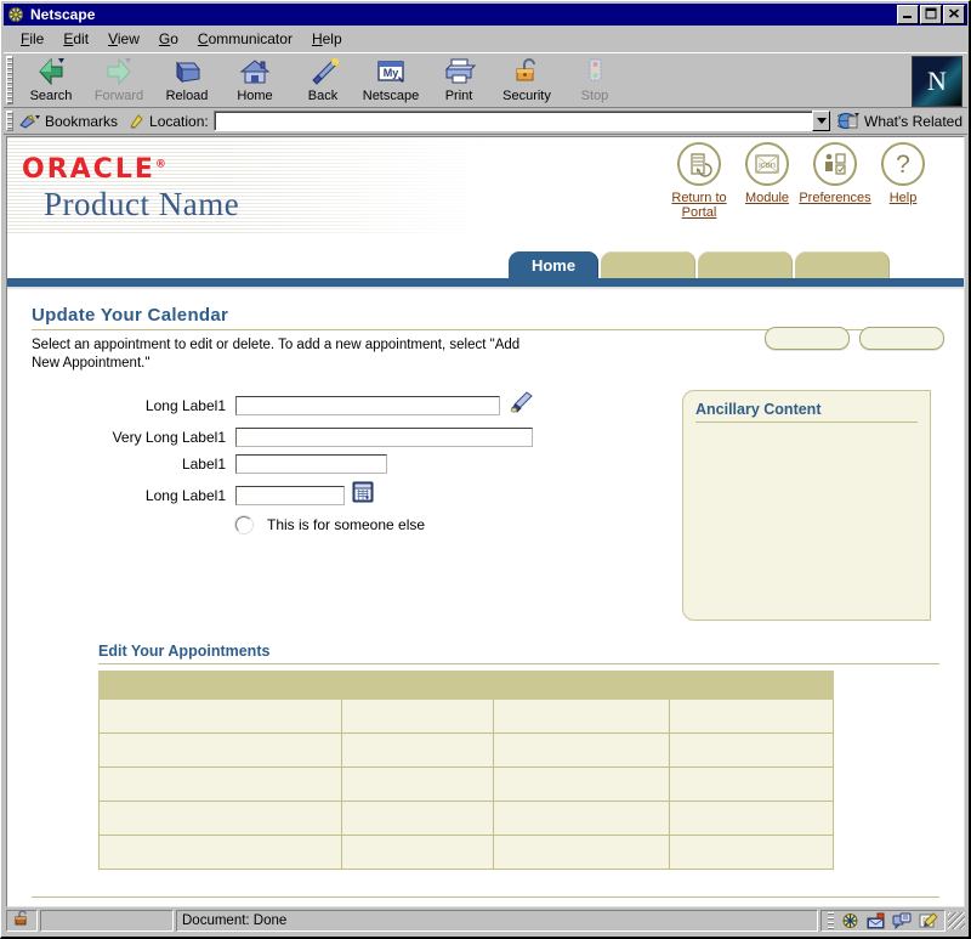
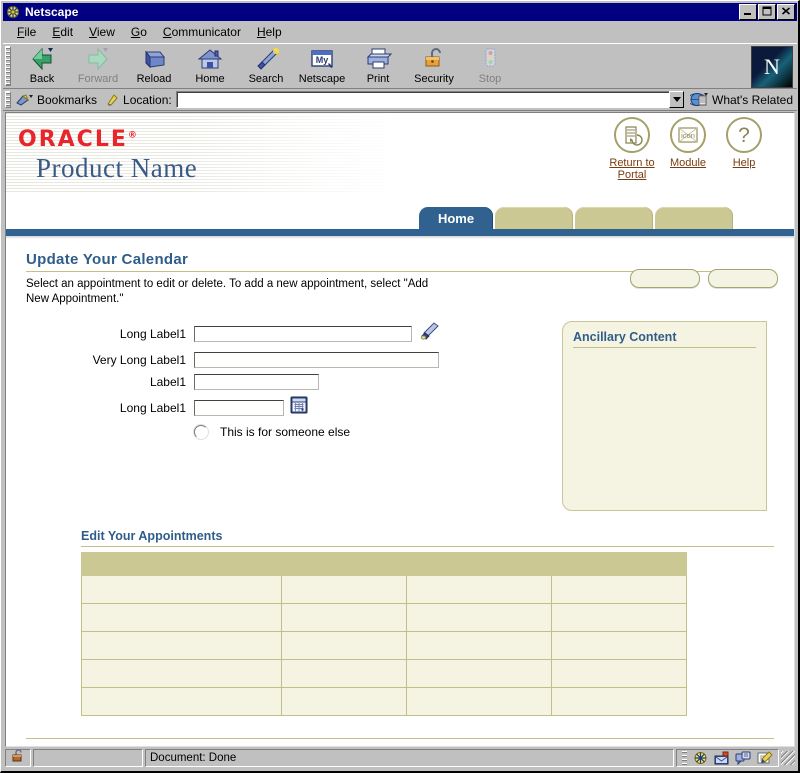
  Netscape
  File
  Edit
  View
  Go
  Communicator
  Help
- Search
+ Back
  Forward
  Reload
  Home
- Back
+ Search
  My
  Netscape
  Print
  Security
  Stop
  N
  Bookmarks
  Location:
  What's Related
  ORACLE®
  Product Name
  Return to Portal
  icon
  Module
- Preferences
  ?
  Help
  Home
  Update Your Calendar
  Select an appointment to edit or delete. To add a new appointment, select "Add New Appointment."
  Long Label1
  Very Long Label1
  Label1
  Long Label1
  This is for someone else
  Ancillary Content
  Edit Your Appointments
  Document: Done
